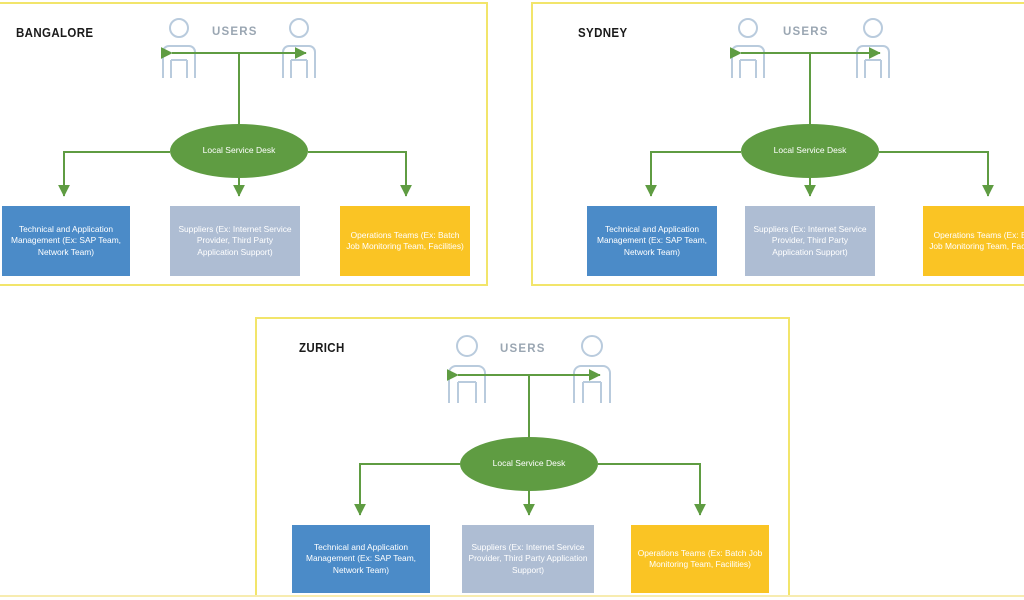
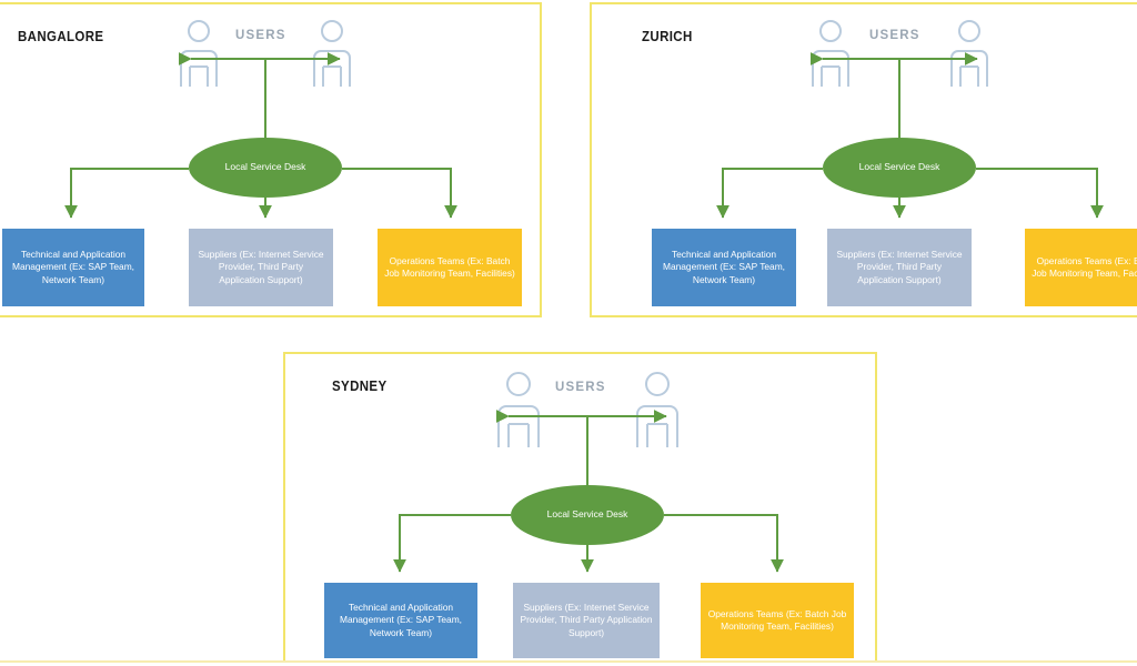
  BANGALORE
  USERS
  Local Service Desk
  Technical and Application Management (Ex: SAP Team, Network Team)
  Suppliers (Ex: Internet Service Provider, Third Party Application Support)
  Operations Teams (Ex: Batch Job Monitoring Team, Facilities)
- SYDNEY
+ ZURICH
  USERS
  Local Service Desk
  Technical and Application Management (Ex: SAP Team, Network Team)
  Suppliers (Ex: Internet Service Provider, Third Party Application Support)
  Operations Teams (Ex: Job Monitoring Team, Fac
- ZURICH
+ SYDNEY
  USERS
  Local Service Desk
  Technical and Application Management (Ex: SAP Team, Network Team)
  Suppliers (Ex: Internet Service Provider, Third Party Application Support)
  Operations Teams (Ex: Batch Job Monitoring Team, Facilities)
